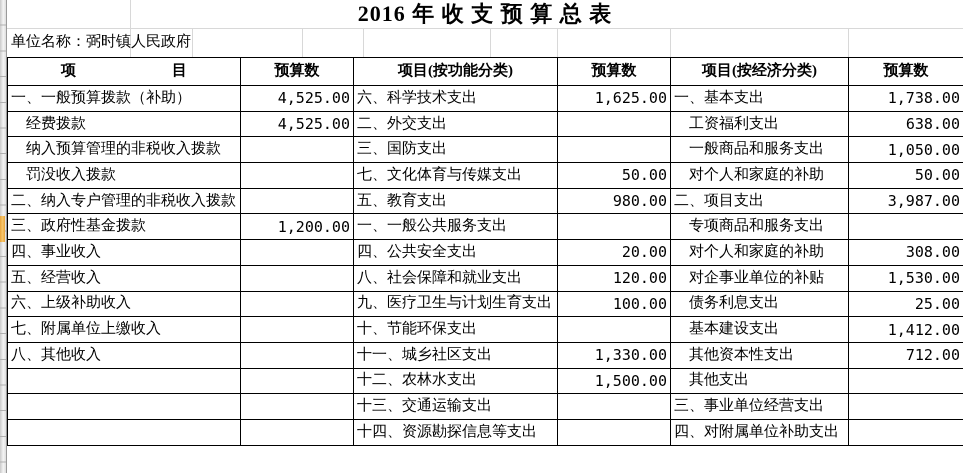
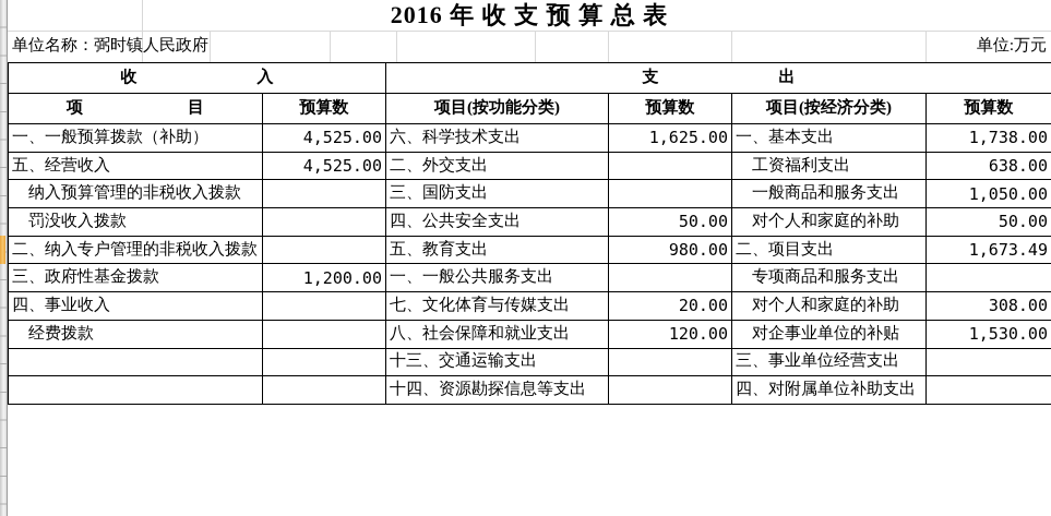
  2016 年 收 支 预 算 总 表
  单位名称：弼时镇人民政府
+ 单位:万元
+ 收 入	支 出
  项 目	预算数	项目(按功能分类)	预算数	项目(按经济分类)	预算数
  一、一般预算拨款（补助）	4,525.00	六、科学技术支出	1,625.00	一、基本支出	1,738.00
- 经费拨款	4,525.00	二、外交支出		工资福利支出	638.00
+ 五、经营收入	4,525.00	二、外交支出		工资福利支出	638.00
  纳入预算管理的非税收入拨款		三、国防支出		一般商品和服务支出	1,050.00
- 罚没收入拨款		七、文化体育与传媒支出	50.00	对个人和家庭的补助	50.00
+ 罚没收入拨款		四、公共安全支出	50.00	对个人和家庭的补助	50.00
- 二、纳入专户管理的非税收入拨款		五、教育支出	980.00	二、项目支出	3,987.00
+ 二、纳入专户管理的非税收入拨款		五、教育支出	980.00	二、项目支出	1,673.49
  三、政府性基金拨款	1,200.00	一、一般公共服务支出		专项商品和服务支出
- 四、事业收入		四、公共安全支出	20.00	对个人和家庭的补助	308.00
+ 四、事业收入		七、文化体育与传媒支出	20.00	对个人和家庭的补助	308.00
- 五、经营收入		八、社会保障和就业支出	120.00	对企事业单位的补贴	1,530.00
+ 经费拨款		八、社会保障和就业支出	120.00	对企事业单位的补贴	1,530.00
- 六、上级补助收入		九、医疗卫生与计划生育支出	100.00	债务利息支出	25.00
- 七、附属单位上缴收入		十、节能环保支出		基本建设支出	1,412.00
- 八、其他收入		十一、城乡社区支出	1,330.00	其他资本性支出	712.00
- 		十二、农林水支出	1,500.00	其他支出
  		十三、交通运输支出		三、事业单位经营支出
  		十四、资源勘探信息等支出		四、对附属单位补助支出
